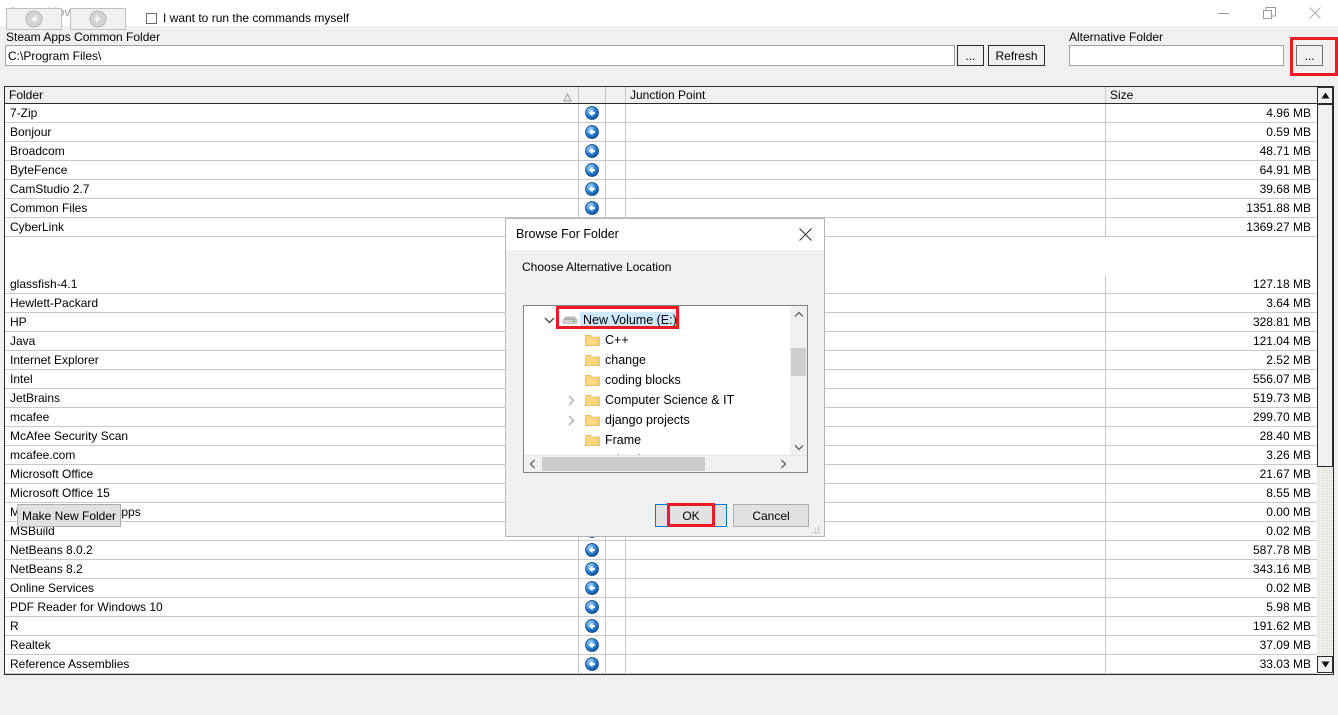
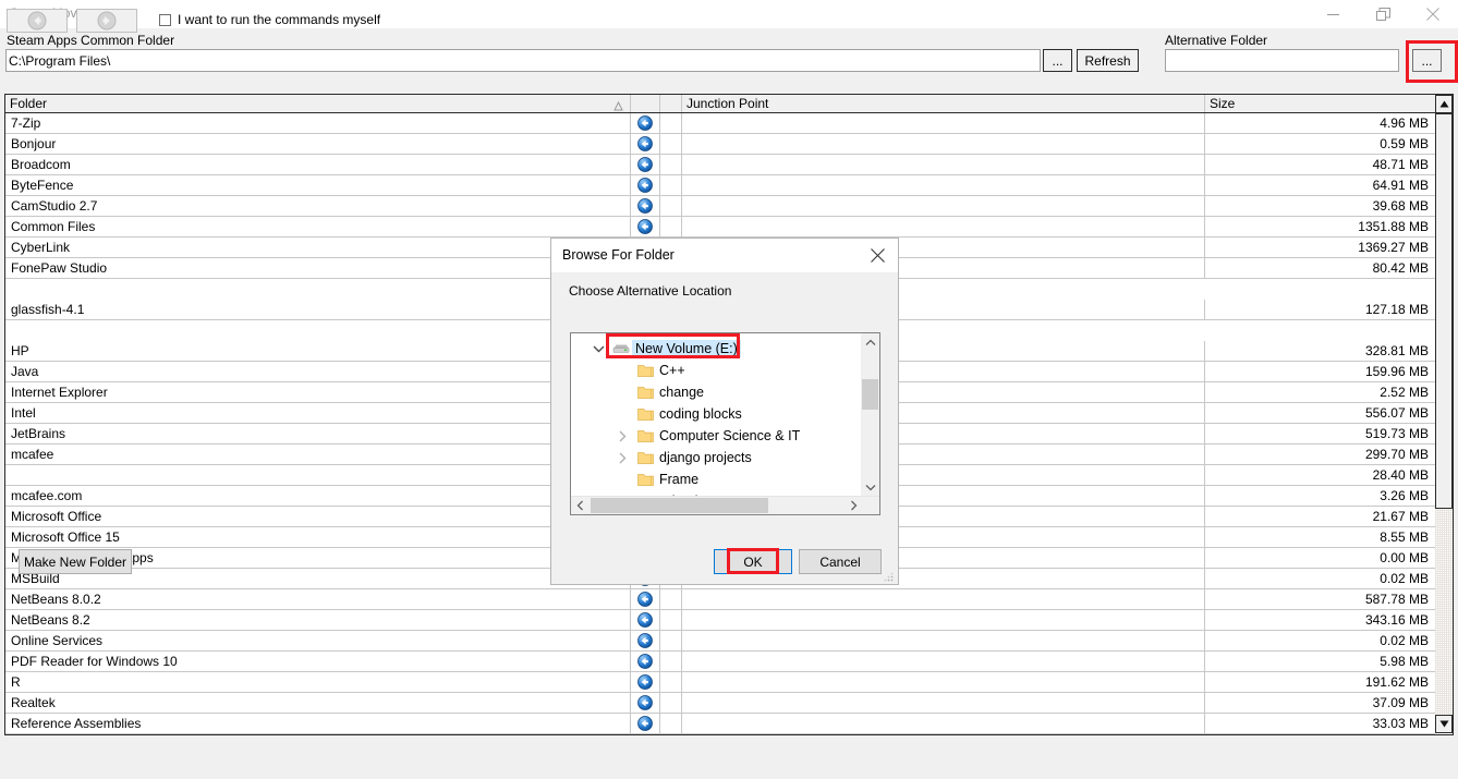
  Steam Apps Common Folder
  C:\Program Files\
  ...
  Refresh
  Alternative Folder
  ...
  Folder
  Junction Point
  Size
  7-Zip
  4.96 MB
  Bonjour
  0.59 MB
  Broadcom
  48.71 MB
  ByteFence
  64.91 MB
  CamStudio 2.7
  39.68 MB
  Common Files
  1351.88 MB
  CyberLink
  1369.27 MB
+ FonePaw Studio
+ 80.42 MB
  glassfish-4.1
  127.18 MB
- Hewlett-Packard
- 3.64 MB
  HP
  328.81 MB
  Java
- 121.04 MB
+ 159.96 MB
  Internet Explorer
  2.52 MB
  Intel
  556.07 MB
  JetBrains
  519.73 MB
  mcafee
  299.70 MB
- McAfee Security Scan
  28.40 MB
  mcafee.com
  3.26 MB
  Microsoft Office
  21.67 MB
  Microsoft Office 15
  8.55 MB
  0.00 MB
  MSBuild
  0.02 MB
  NetBeans 8.0.2
  587.78 MB
  NetBeans 8.2
  343.16 MB
  Online Services
  0.02 MB
  PDF Reader for Windows 10
  5.98 MB
  R
  191.62 MB
  Realtek
  37.09 MB
  Reference Assemblies
  33.03 MB
  I want to run the commands myself
  Browse For Folder
  Choose Alternative Location
  New Volume (E:)
  C++
  change
  coding blocks
  Computer Science & IT
  django projects
  Frame
  Make New Folder
  OK
  Cancel
